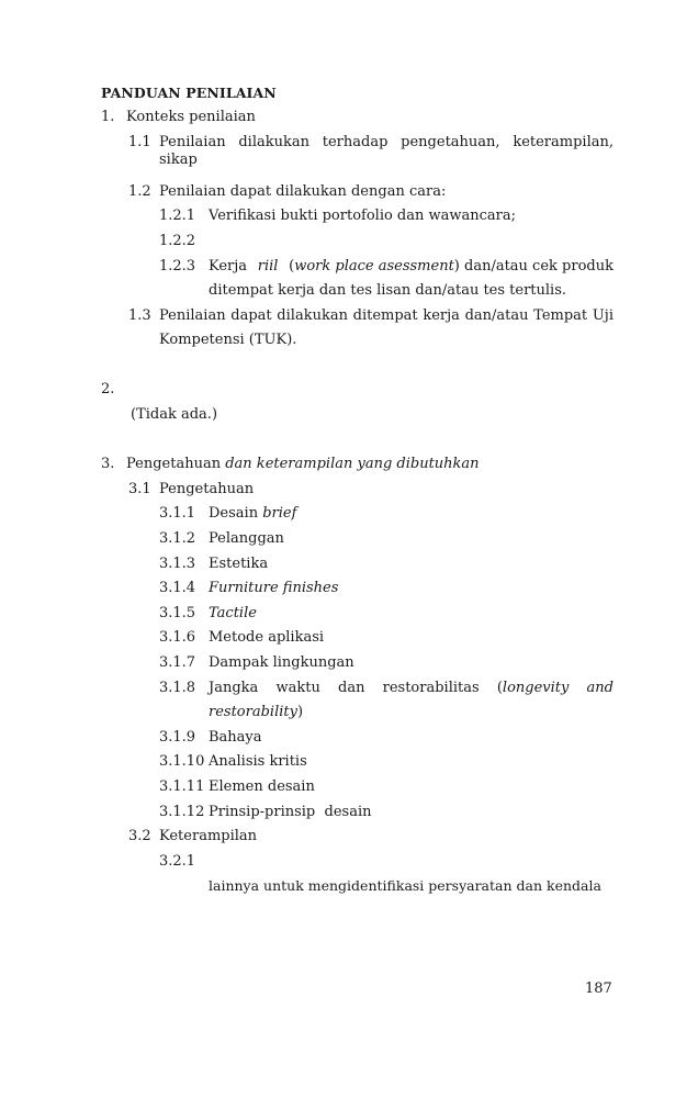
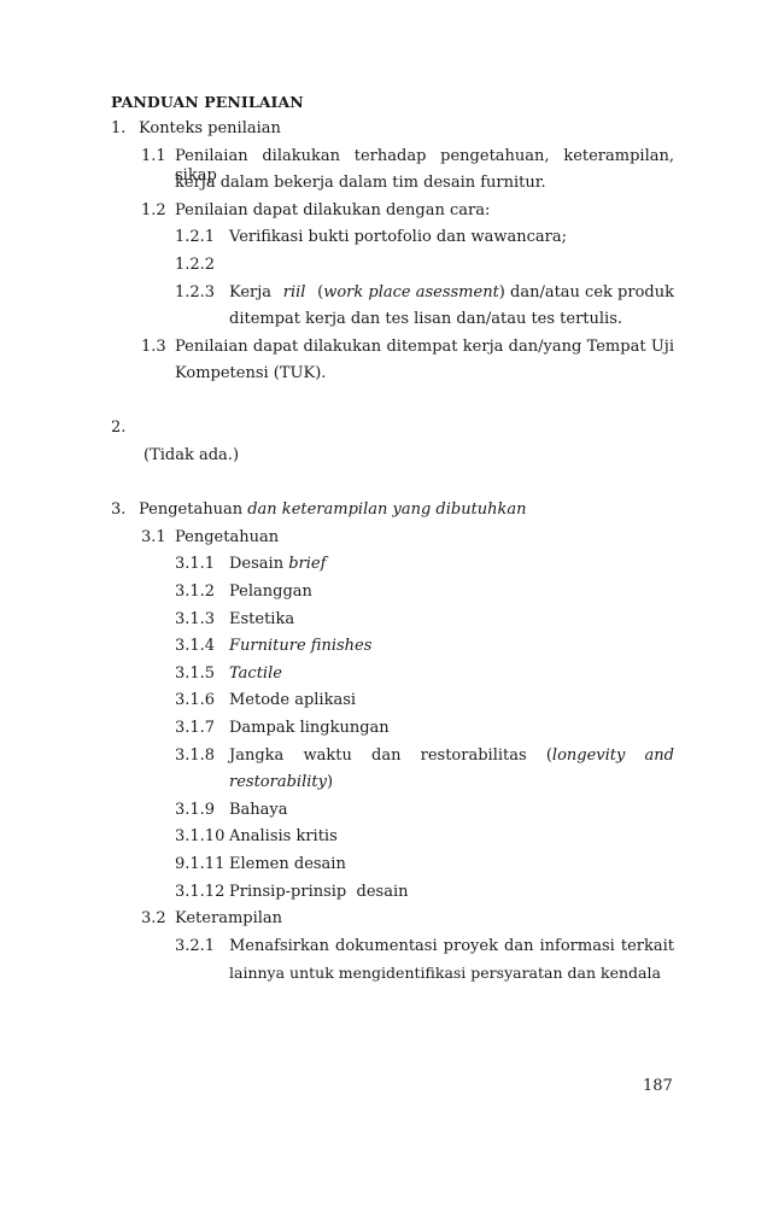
  PANDUAN PENILAIAN
  1.
  Konteks penilaian
  1.1
  Penilaian dilakukan terhadap pengetahuan, keterampilan, sikap
+ kerja dalam bekerja dalam tim desain furnitur.
  1.2
  Penilaian dapat dilakukan dengan cara:
  1.2.1
  Verifikasi bukti portofolio dan wawancara;
  1.2.2
  1.2.3
  Kerja
  riil
  (work place asessment) dan/atau cek produk
  ditempat kerja dan tes lisan dan/atau tes tertulis.
  1.3
- Penilaian dapat dilakukan ditempat kerja dan/atau Tempat Uji
+ Penilaian dapat dilakukan ditempat kerja dan/yang Tempat Uji
  Kompetensi (TUK).
  2.
  (Tidak ada.)
  3.
  Pengetahuan dan keterampilan yang dibutuhkan
  3.1
  Pengetahuan
  3.1.1
  Desain brief
  3.1.2
  Pelanggan
  3.1.3
  Estetika
  3.1.4
  Furniture finishes
  3.1.5
  Tactile
  3.1.6
  Metode aplikasi
  3.1.7
  Dampak lingkungan
  3.1.8
  Jangka
  waktu
  dan
  restorabilitas
  (longevity
  and
  restorability)
  3.1.9
  Bahaya
  3.1.10
  Analisis kritis
- 3.1.11
+ 9.1.11
  Elemen desain
  3.1.12
  Prinsip-prinsip desain
  3.2
  Keterampilan
  3.2.1
+ Menafsirkan dokumentasi proyek dan informasi terkait
  lainnya untuk mengidentifikasi persyaratan dan kendala
  187
